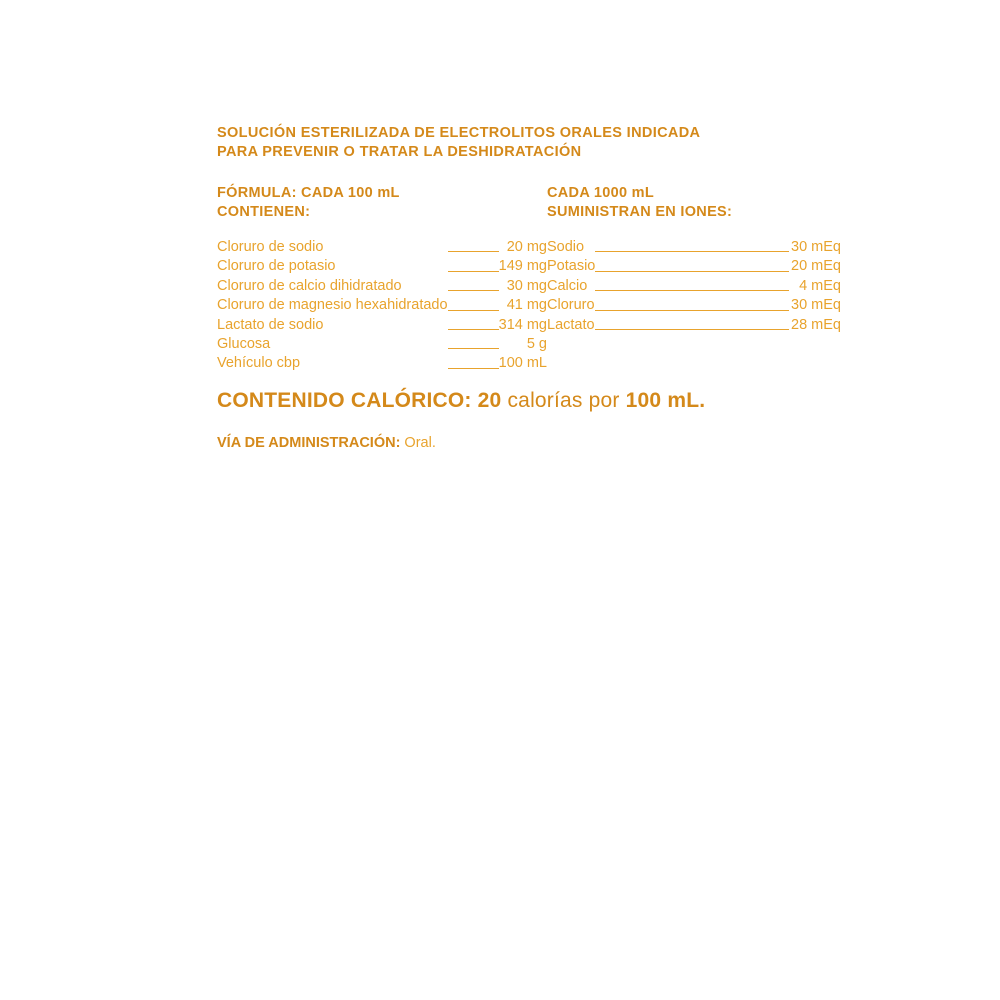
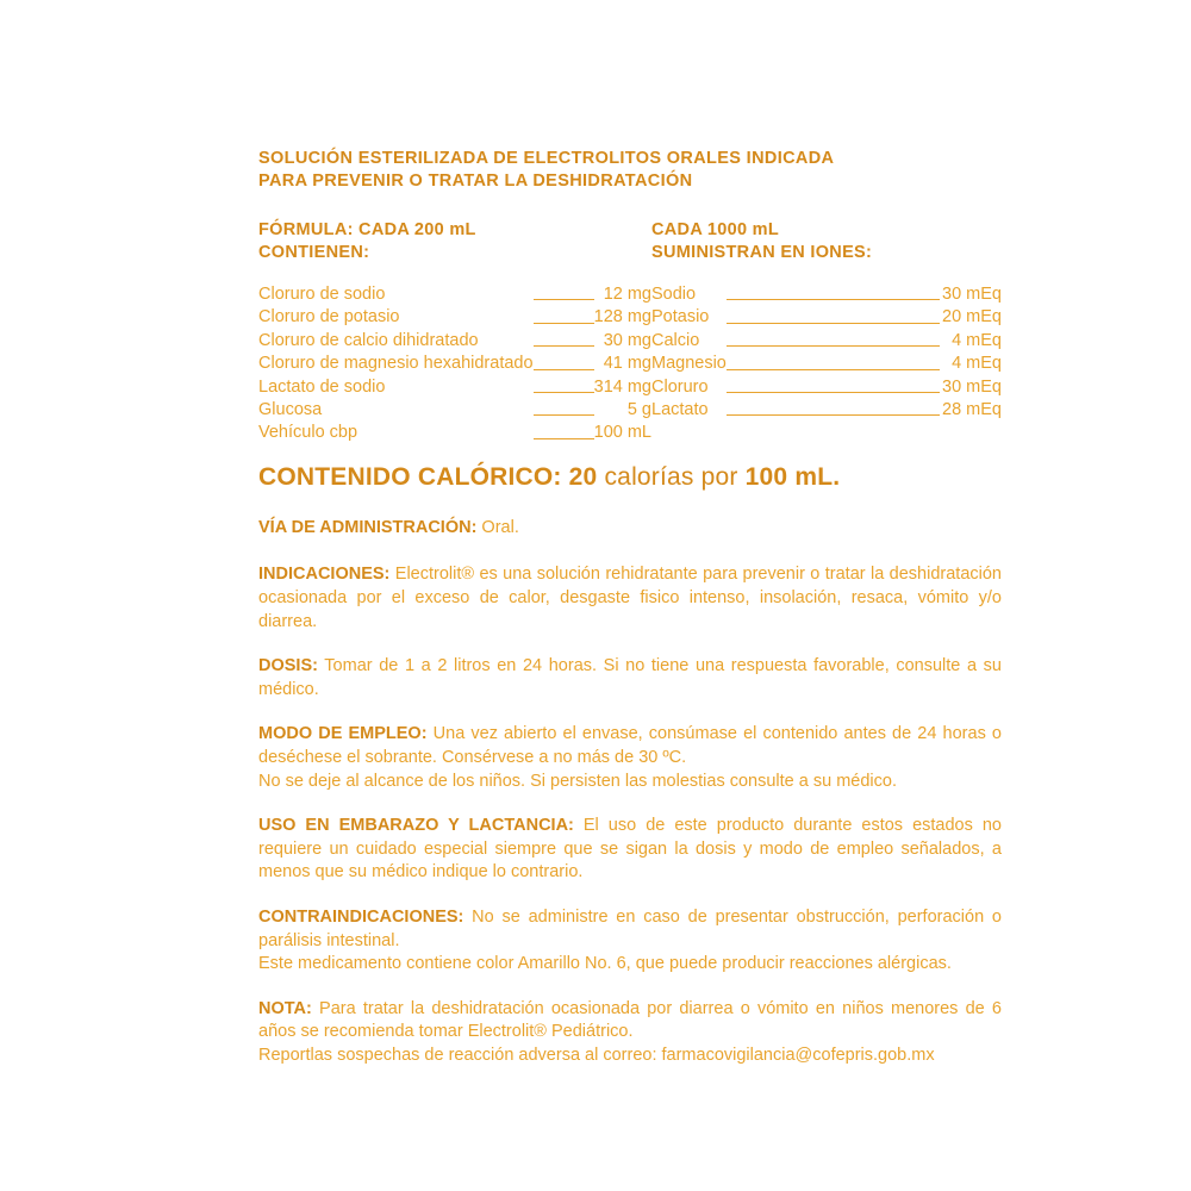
  SOLUCIÓN ESTERILIZADA DE ELECTROLITOS ORALES INDICADA
  PARA PREVENIR O TRATAR LA DESHIDRATACIÓN
- FÓRMULA: CADA 100 mL
+ FÓRMULA: CADA 200 mL
  CONTIENEN:
  CADA 1000 mL
  SUMINISTRAN EN IONES:
- Cloruro de sodio		20 mg
+ Cloruro de sodio		12 mg
- Cloruro de potasio		149 mg
+ Cloruro de potasio		128 mg
  Cloruro de calcio dihidratado		30 mg
  Cloruro de magnesio hexahidratado		41 mg
  Lactato de sodio		314 mg
  Glucosa		5 g
  Vehículo cbp		100 mL
  Sodio		30 mEq
  Potasio		20 mEq
  Calcio		4 mEq
+ Magnesio		4 mEq
  Cloruro		30 mEq
  Lactato		28 mEq
  CONTENIDO CALÓRICO: 20 calorías por 100 mL.
  VÍA DE ADMINISTRACIÓN: Oral.
+ INDICACIONES: Electrolit® es una solución rehidratante para prevenir o tratar la deshidratación ocasionada por el exceso de calor, desgaste fisico intenso, insolación, resaca, vómito y/o diarrea.
+ DOSIS: Tomar de 1 a 2 litros en 24 horas. Si no tiene una respuesta favorable, consulte a su médico.
+ MODO DE EMPLEO: Una vez abierto el envase, consúmase el contenido antes de 24 horas o deséchese el sobrante. Consérvese a no más de 30 ºC.
+ No se deje al alcance de los niños. Si persisten las molestias consulte a su médico.
+ USO EN EMBARAZO Y LACTANCIA: El uso de este producto durante estos estados no requiere un cuidado especial siempre que se sigan la dosis y modo de empleo señalados, a menos que su médico indique lo contrario.
+ CONTRAINDICACIONES: No se administre en caso de presentar obstrucción, perforación o parálisis intestinal.
+ Este medicamento contiene color Amarillo No. 6, que puede producir reacciones alérgicas.
+ NOTA: Para tratar la deshidratación ocasionada por diarrea o vómito en niños menores de 6 años se recomienda tomar Electrolit® Pediátrico.
+ Reportlas sospechas de reacción adversa al correo: farmacovigilancia@cofepris.gob.mx
